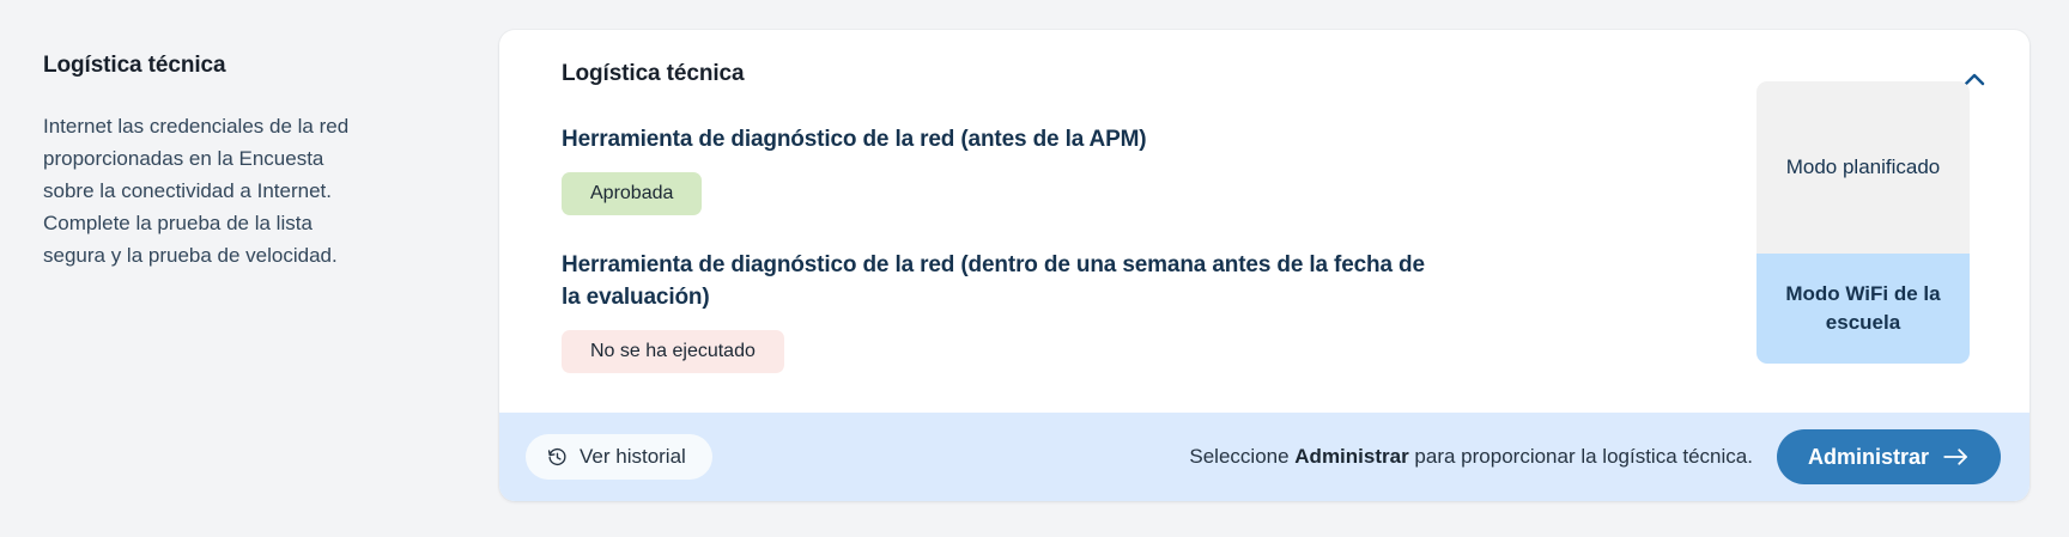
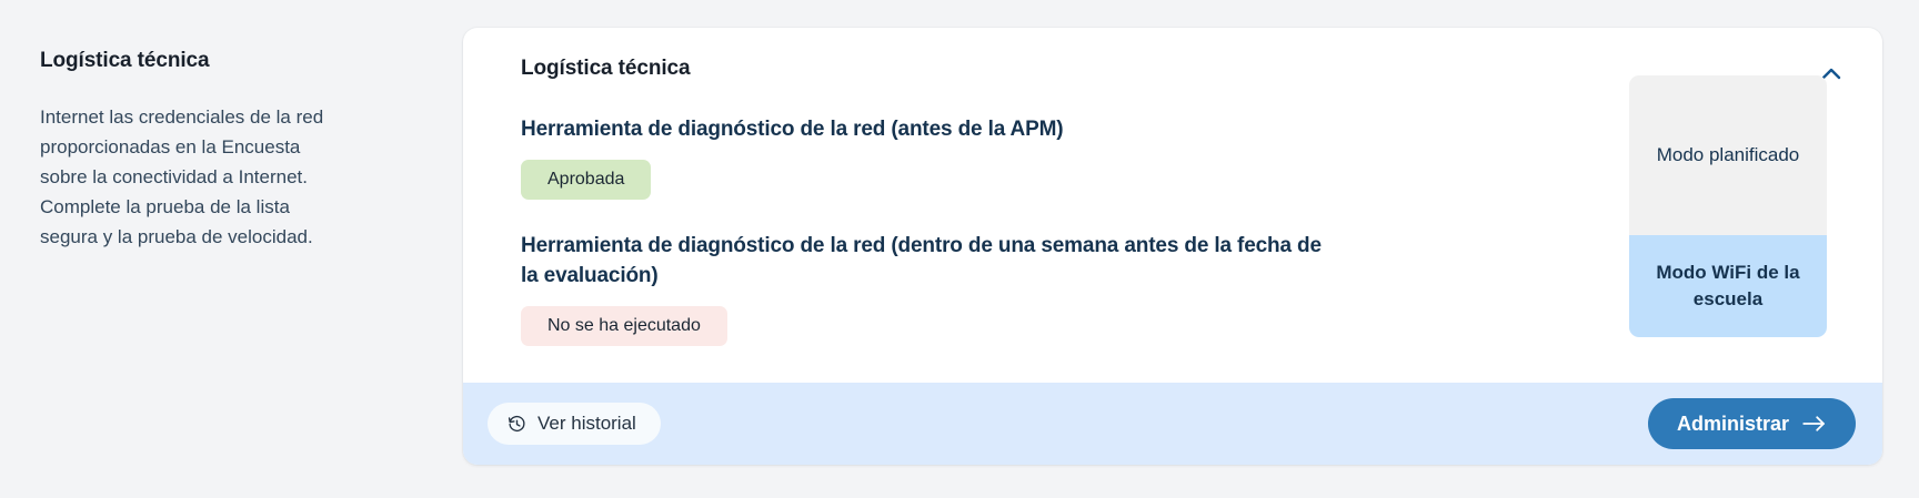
  Logística técnica
  Internet las credenciales de la red proporcionadas en la Encuesta sobre la conectividad a Internet. Complete la prueba de la lista segura y la prueba de velocidad.
  Logística técnica
  Herramienta de diagnóstico de la red (antes de la APM)
  Aprobada
  Herramienta de diagnóstico de la red (dentro de una semana antes de la fecha de la evaluación)
  No se ha ejecutado
  Modo planificado
  Modo WiFi de la escuela
  Ver historial
- Seleccione Administrar para proporcionar la logística técnica.
  Administrar
